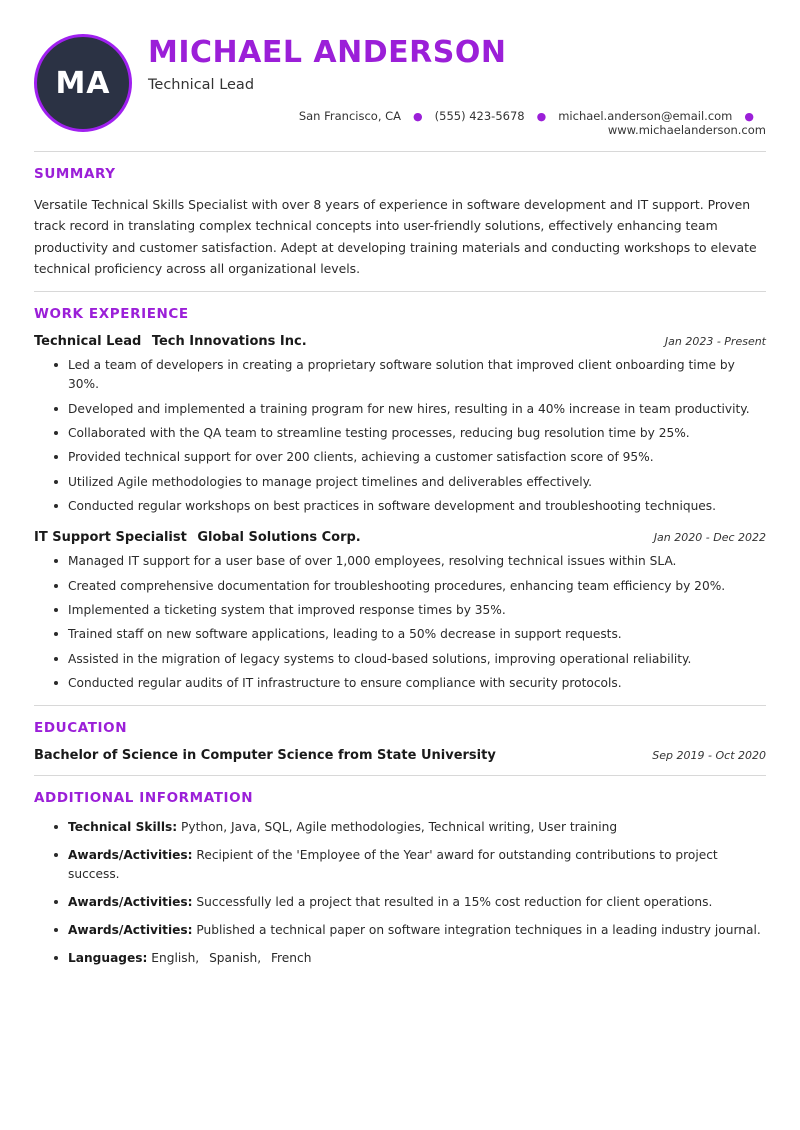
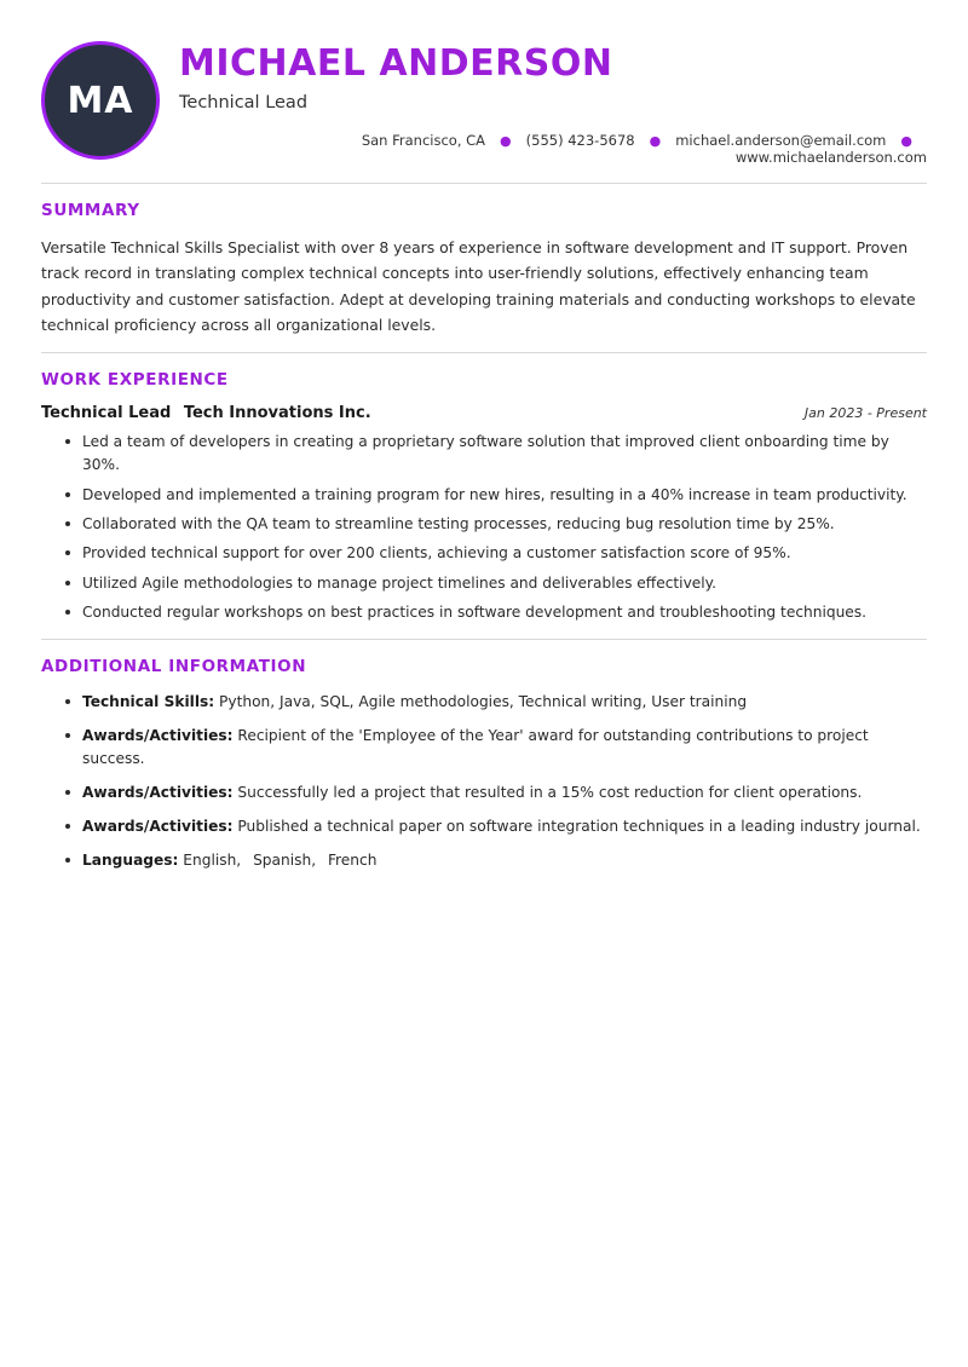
  MA
  MICHAEL ANDERSON
  Technical Lead
  San Francisco, CA
  ●
  (555) 423-5678
  ●
  michael.anderson@email.com
  ●
  www.michaelanderson.com
  SUMMARY
  Versatile Technical Skills Specialist with over 8 years of experience in software development and IT support. Proven track record in translating complex technical concepts into user-friendly solutions, effectively enhancing team productivity and customer satisfaction. Adept at developing training materials and conducting workshops to elevate technical proficiency across all organizational levels.
  WORK EXPERIENCE
  Technical Lead Tech Innovations Inc.
  Jan 2023 - Present
  Led a team of developers in creating a proprietary software solution that improved client onboarding time by 30%.
  Developed and implemented a training program for new hires, resulting in a 40% increase in team productivity.
  Collaborated with the QA team to streamline testing processes, reducing bug resolution time by 25%.
  Provided technical support for over 200 clients, achieving a customer satisfaction score of 95%.
  Utilized Agile methodologies to manage project timelines and deliverables effectively.
  Conducted regular workshops on best practices in software development and troubleshooting techniques.
- IT Support Specialist Global Solutions Corp.
- Jan 2020 - Dec 2022
- Managed IT support for a user base of over 1,000 employees, resolving technical issues within SLA.
- Created comprehensive documentation for troubleshooting procedures, enhancing team efficiency by 20%.
- Implemented a ticketing system that improved response times by 35%.
- Trained staff on new software applications, leading to a 50% decrease in support requests.
- Assisted in the migration of legacy systems to cloud-based solutions, improving operational reliability.
- Conducted regular audits of IT infrastructure to ensure compliance with security protocols.
- EDUCATION
- Bachelor of Science in Computer Science from State University
- Sep 2019 - Oct 2020
  ADDITIONAL INFORMATION
  Technical Skills: Python, Java, SQL, Agile methodologies, Technical writing, User training
  Awards/Activities: Recipient of the 'Employee of the Year' award for outstanding contributions to project success.
  Awards/Activities: Successfully led a project that resulted in a 15% cost reduction for client operations.
  Awards/Activities: Published a technical paper on software integration techniques in a leading industry journal.
  Languages: English, Spanish, French
